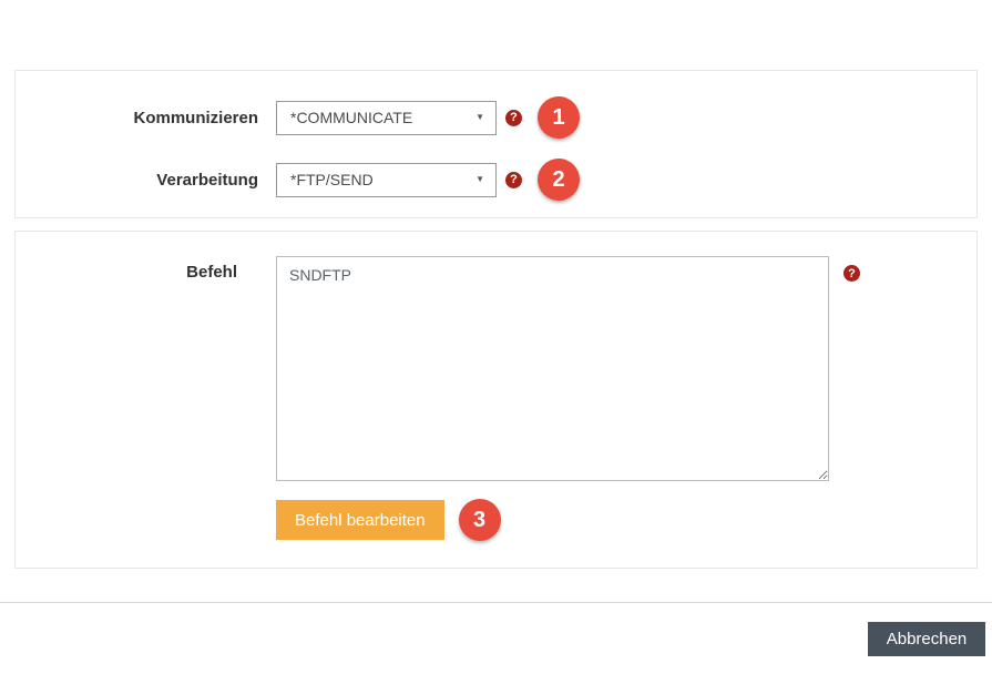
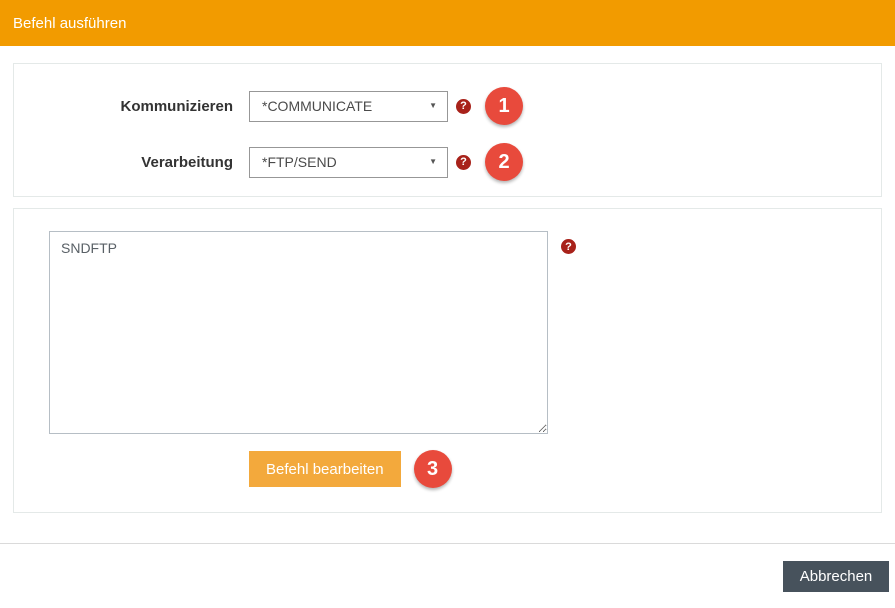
+ Befehl ausführen
  Kommunizieren
  *COMMUNICATE
  ▼
  ?
  1
  Verarbeitung
  *FTP/SEND
  ▼
  ?
  2
- Befehl
  SNDFTP
  ?
  Befehl bearbeiten
  3
  Abbrechen
